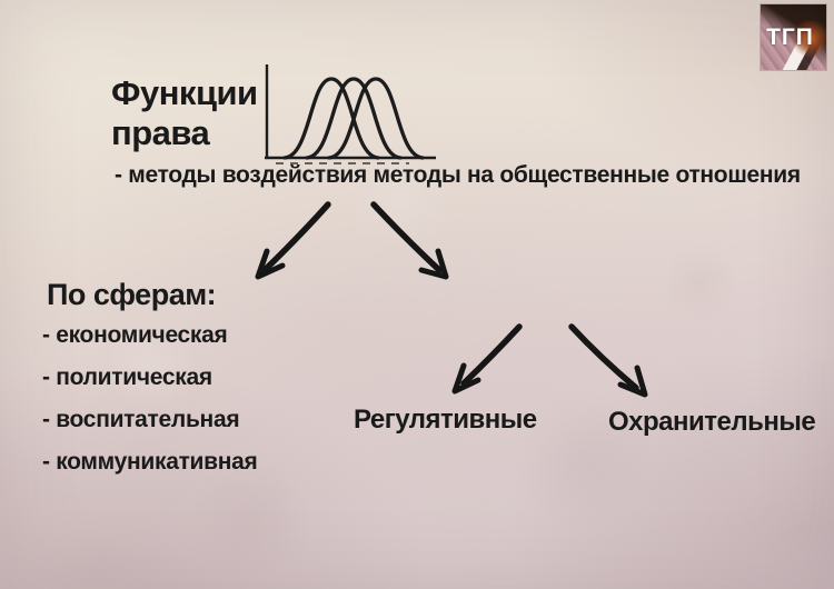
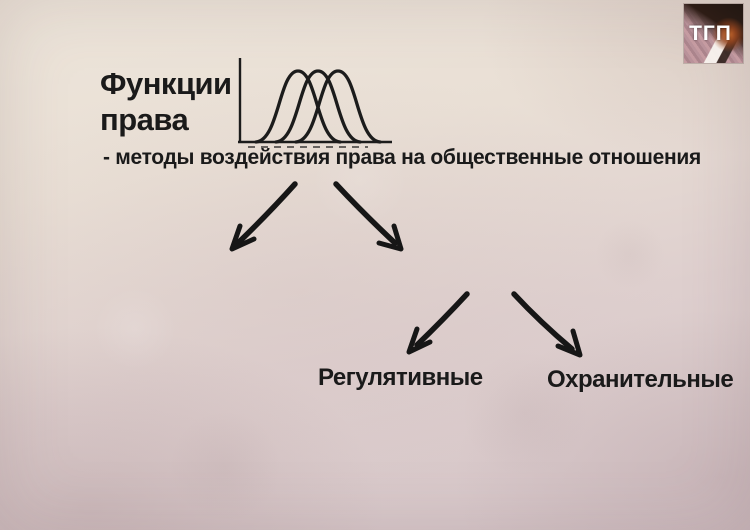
  ТГП
  Функции
  права
- - методы воздействия методы на общественные отношения
+ - методы воздействия права на общественные отношения
- По сферам:
- - економическая
- - политическая
- - воспитательная
- - коммуникативная
  Регулятивные
  Охранительные
